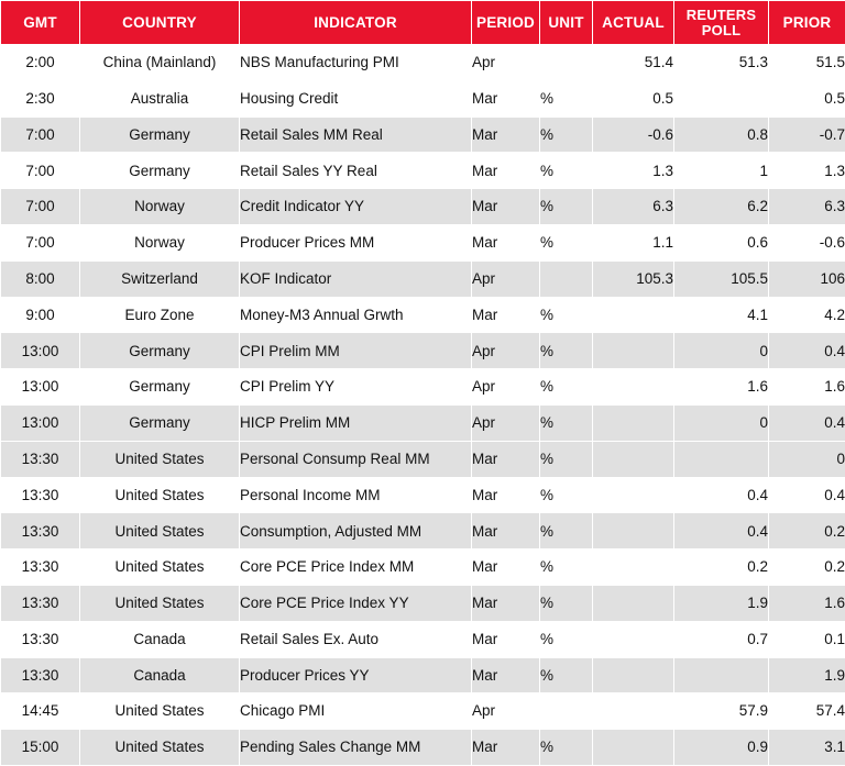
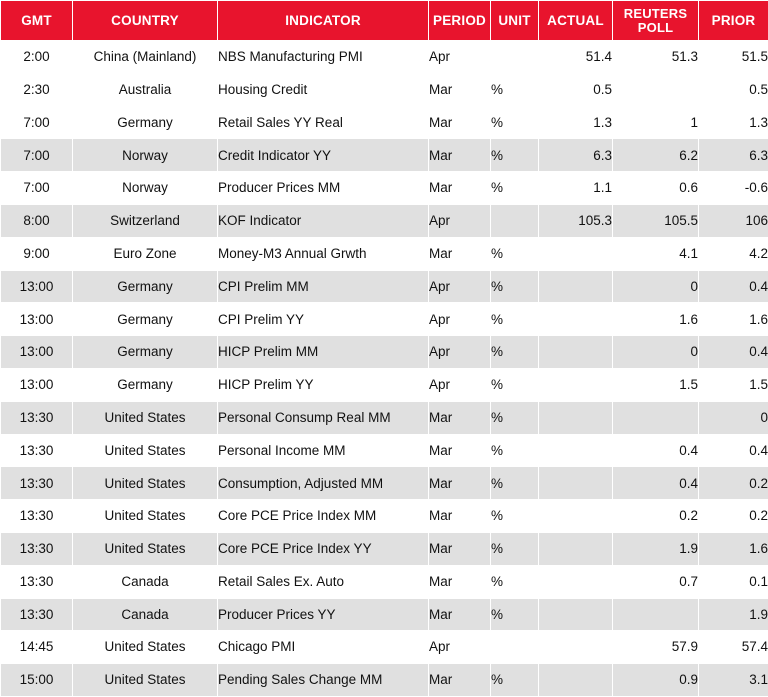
  GMT	COUNTRY	INDICATOR	PERIOD	UNIT	ACTUAL	REUTERS POLL	PRIOR
  2:00	China (Mainland)	NBS Manufacturing PMI	Apr		51.4	51.3	51.5
  2:30	Australia	Housing Credit	Mar	%	0.5		0.5
- 7:00	Germany	Retail Sales MM Real	Mar	%	-0.6	0.8	-0.7
  7:00	Germany	Retail Sales YY Real	Mar	%	1.3	1	1.3
  7:00	Norway	Credit Indicator YY	Mar	%	6.3	6.2	6.3
  7:00	Norway	Producer Prices MM	Mar	%	1.1	0.6	-0.6
  8:00	Switzerland	KOF Indicator	Apr		105.3	105.5	106
  9:00	Euro Zone	Money-M3 Annual Grwth	Mar	%		4.1	4.2
  13:00	Germany	CPI Prelim MM	Apr	%		0	0.4
  13:00	Germany	CPI Prelim YY	Apr	%		1.6	1.6
  13:00	Germany	HICP Prelim MM	Apr	%		0	0.4
+ 13:00	Germany	HICP Prelim YY	Apr	%		1.5	1.5
  13:30	United States	Personal Consump Real MM	Mar	%			0
  13:30	United States	Personal Income MM	Mar	%		0.4	0.4
  13:30	United States	Consumption, Adjusted MM	Mar	%		0.4	0.2
  13:30	United States	Core PCE Price Index MM	Mar	%		0.2	0.2
  13:30	United States	Core PCE Price Index YY	Mar	%		1.9	1.6
  13:30	Canada	Retail Sales Ex. Auto	Mar	%		0.7	0.1
  13:30	Canada	Producer Prices YY	Mar	%			1.9
  14:45	United States	Chicago PMI	Apr			57.9	57.4
  15:00	United States	Pending Sales Change MM	Mar	%		0.9	3.1
